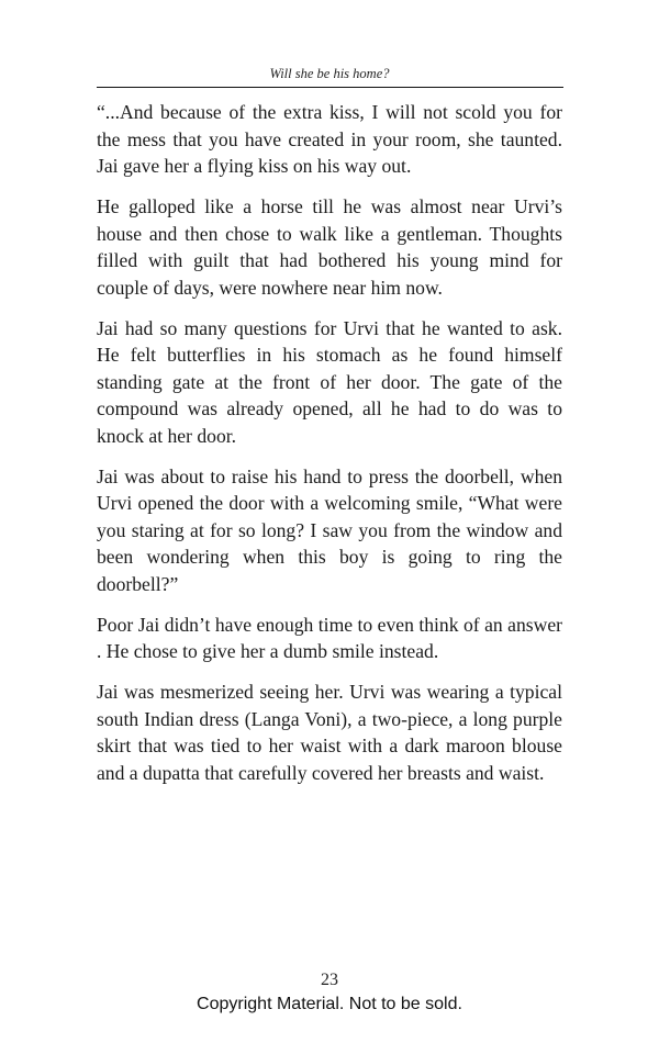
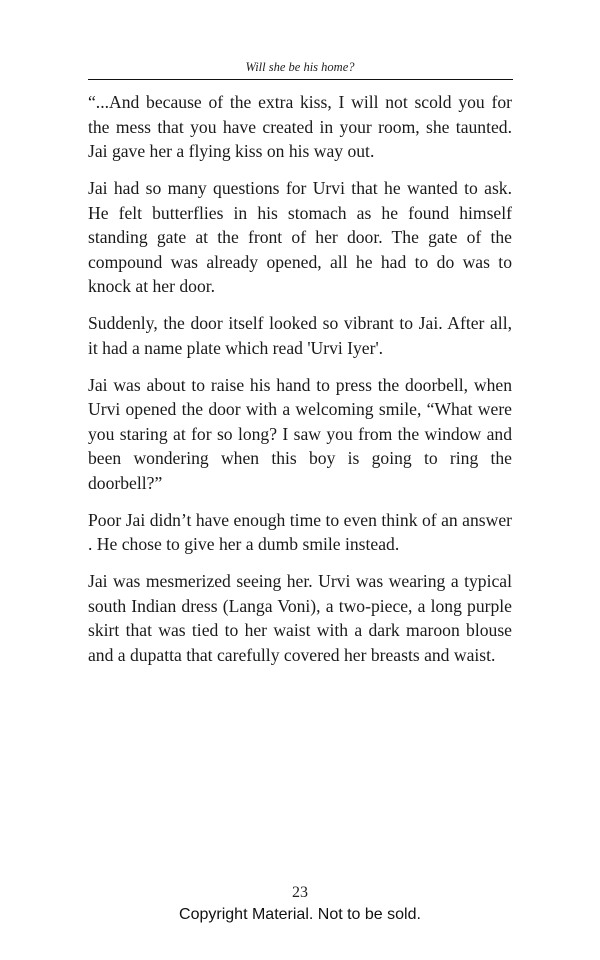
  Will she be his home?
  “...And because of the extra kiss, I will not scold you for the mess that you have created in your room, she taunted. Jai gave her a flying kiss on his way out.
- He galloped like a horse till he was almost near Urvi’s house and then chose to walk like a gentleman. Thoughts filled with guilt that had bothered his young mind for couple of days, were nowhere near him now.
  Jai had so many questions for Urvi that he wanted to ask. He felt butterflies in his stomach as he found himself standing gate at the front of her door. The gate of the compound was already opened, all he had to do was to knock at her door.
+ Suddenly, the door itself looked so vibrant to Jai. After all, it had a name plate which read 'Urvi Iyer'.
  Jai was about to raise his hand to press the doorbell, when Urvi opened the door with a welcoming smile, “What were you staring at for so long? I saw you from the window and been wondering when this boy is going to ring the doorbell?”
  Poor Jai didn’t have enough time to even think of an answer . He chose to give her a dumb smile instead.
  Jai was mesmerized seeing her. Urvi was wearing a typical south Indian dress (Langa Voni), a two-piece, a long purple skirt that was tied to her waist with a dark maroon blouse and a dupatta that carefully covered her breasts and waist.
  23
  Copyright Material. Not to be sold.
